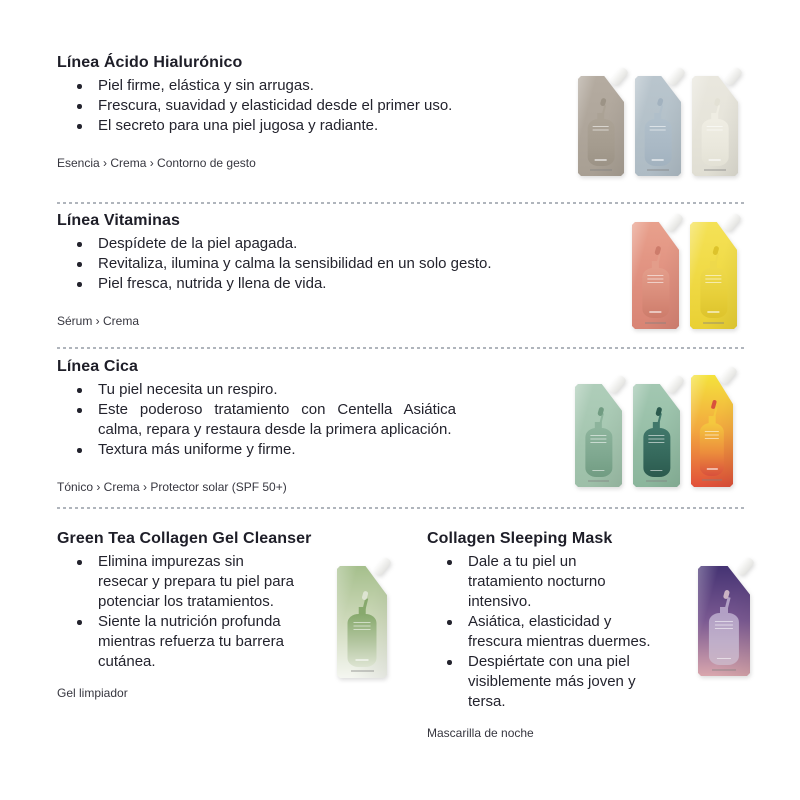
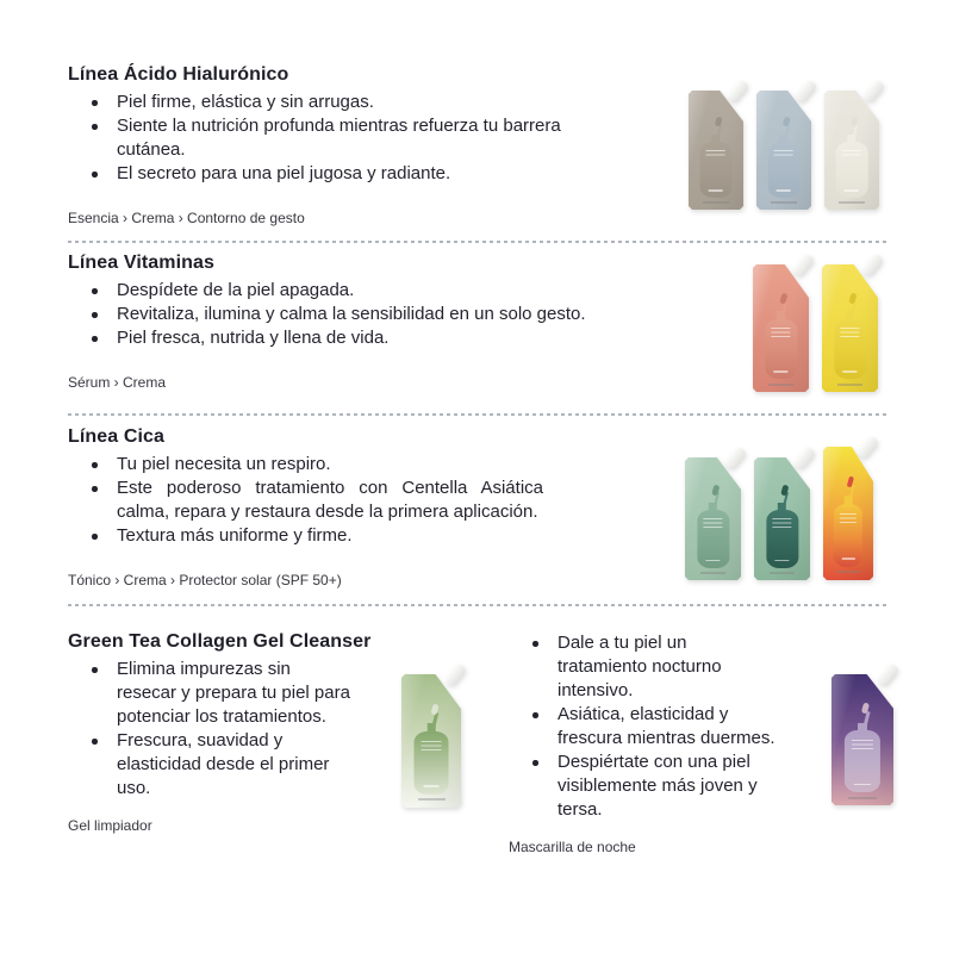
  Línea Ácido Hialurónico
  Piel firme, elástica y sin arrugas.
- Frescura, suavidad y elasticidad desde el primer uso.
+ Siente la nutrición profunda mientras refuerza tu barrera cutánea.
  El secreto para una piel jugosa y radiante.
  Esencia › Crema › Contorno de gesto
  Línea Vitaminas
  Despídete de la piel apagada.
  Revitaliza, ilumina y calma la sensibilidad en un solo gesto.
  Piel fresca, nutrida y llena de vida.
  Sérum › Crema
  Línea Cica
  Tu piel necesita un respiro.
  Este poderoso tratamiento con Centella Asiática calma, repara y restaura desde la primera aplicación.
  Textura más uniforme y firme.
  Tónico › Crema › Protector solar (SPF 50+)
  Green Tea Collagen Gel Cleanser
  Elimina impurezas sin resecar y prepara tu piel para potenciar los tratamientos.
- Siente la nutrición profunda mientras refuerza tu barrera cutánea.
+ Frescura, suavidad y elasticidad desde el primer uso.
  Gel limpiador
- Collagen Sleeping Mask
  Dale a tu piel un tratamiento nocturno intensivo.
  Asiática, elasticidad y frescura mientras duermes.
  Despiértate con una piel visiblemente más joven y tersa.
  Mascarilla de noche
